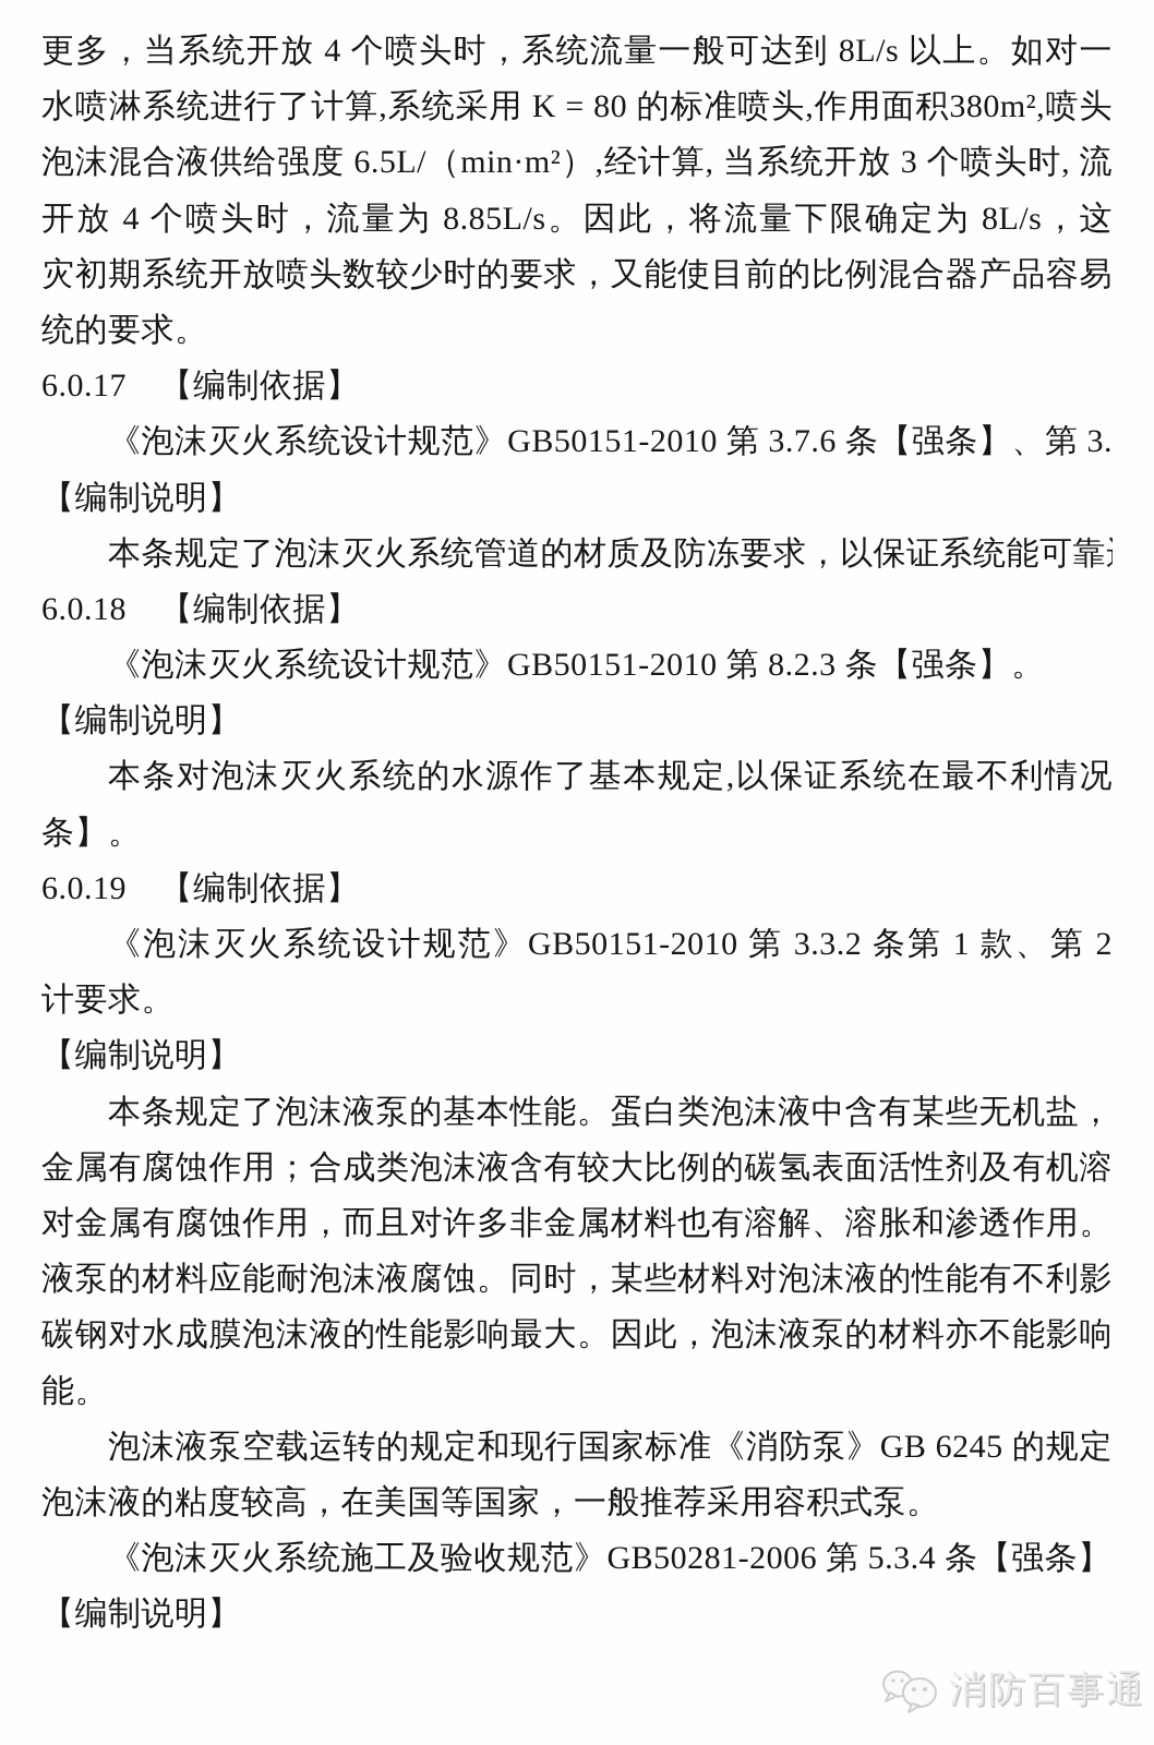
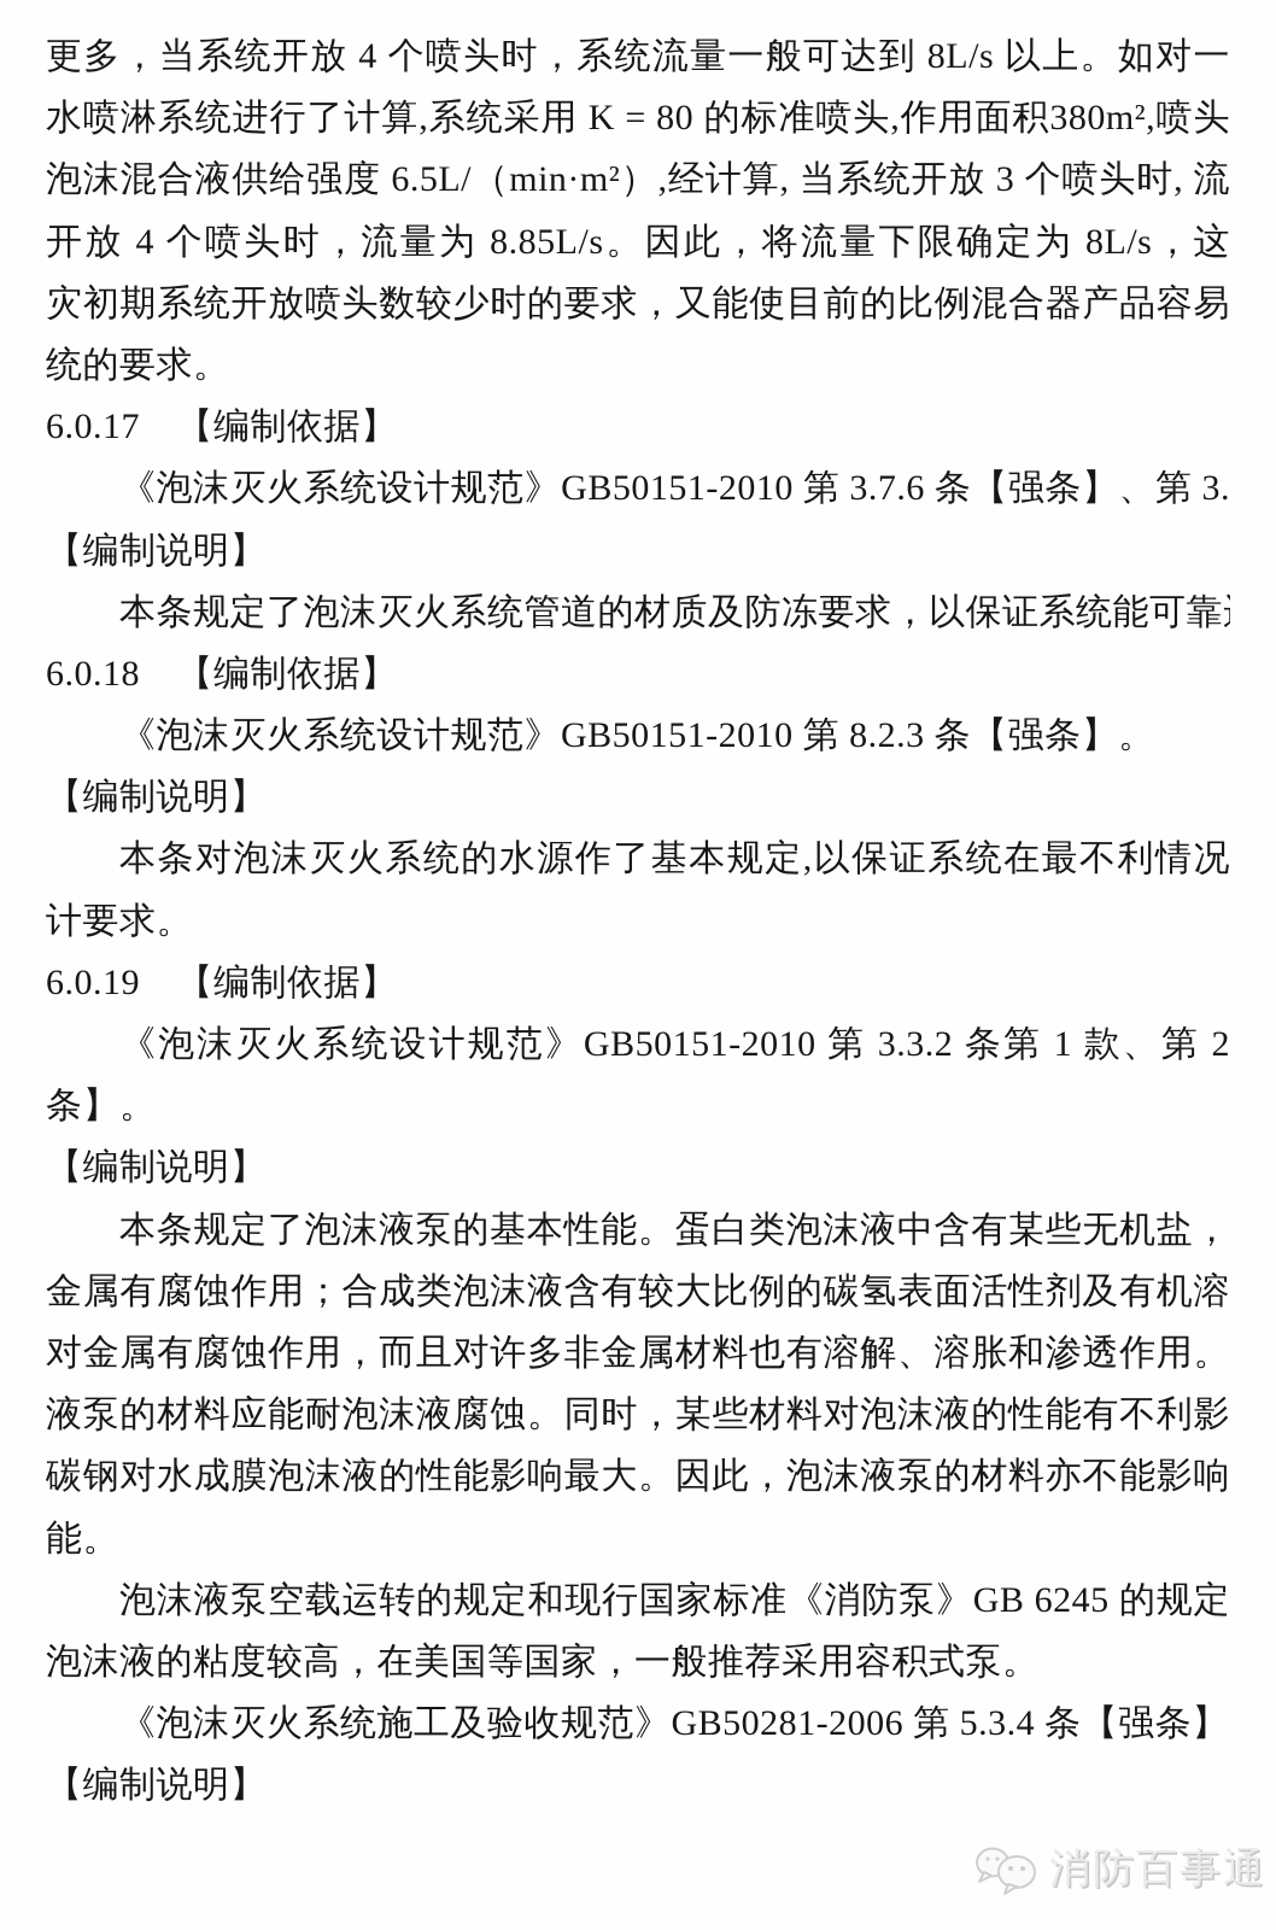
  更多，当系统开放 4 个喷头时，系统流量一般可达到 8L/s 以上。如对一
  水喷淋系统进行了计算,系统采用 K = 80 的标准喷头,作用面积380m²,喷头
  泡沫混合液供给强度 6.5L/（min·m²）,经计算, 当系统开放 3 个喷头时, 流
  开放 4 个喷头时，流量为 8.85L/s。因此，将流量下限确定为 8L/s，这
  灾初期系统开放喷头数较少时的要求，又能使目前的比例混合器产品容易
  统的要求。
  6.0.17 【编制依据】
  《泡沫灭火系统设计规范》GB50151-2010 第 3.7.6 条【强条】、第 3.
  【编制说明】
  本条规定了泡沫灭火系统管道的材质及防冻要求，以保证系统能可靠
  6.0.18 【编制依据】
  《泡沫灭火系统设计规范》GB50151-2010 第 8.2.3 条【强条】。
  【编制说明】
  本条对泡沫灭火系统的水源作了基本规定,以保证系统在最不利情况
- 条】。
+ 计要求。
  6.0.19 【编制依据】
  《泡沫灭火系统设计规范》GB50151-2010 第 3.3.2 条第 1 款、第 2
- 计要求。
+ 条】。
  【编制说明】
  本条规定了泡沫液泵的基本性能。蛋白类泡沫液中含有某些无机盐，
  金属有腐蚀作用；合成类泡沫液含有较大比例的碳氢表面活性剂及有机溶
  对金属有腐蚀作用，而且对许多非金属材料也有溶解、溶胀和渗透作用。
  液泵的材料应能耐泡沫液腐蚀。同时，某些材料对泡沫液的性能有不利影
  碳钢对水成膜泡沫液的性能影响最大。因此，泡沫液泵的材料亦不能影响
  能。
  泡沫液泵空载运转的规定和现行国家标准《消防泵》GB 6245 的规定
  泡沫液的粘度较高，在美国等国家，一般推荐采用容积式泵。
  《泡沫灭火系统施工及验收规范》GB50281-2006 第 5.3.4 条【强条】
  【编制说明】
  消防百事通
